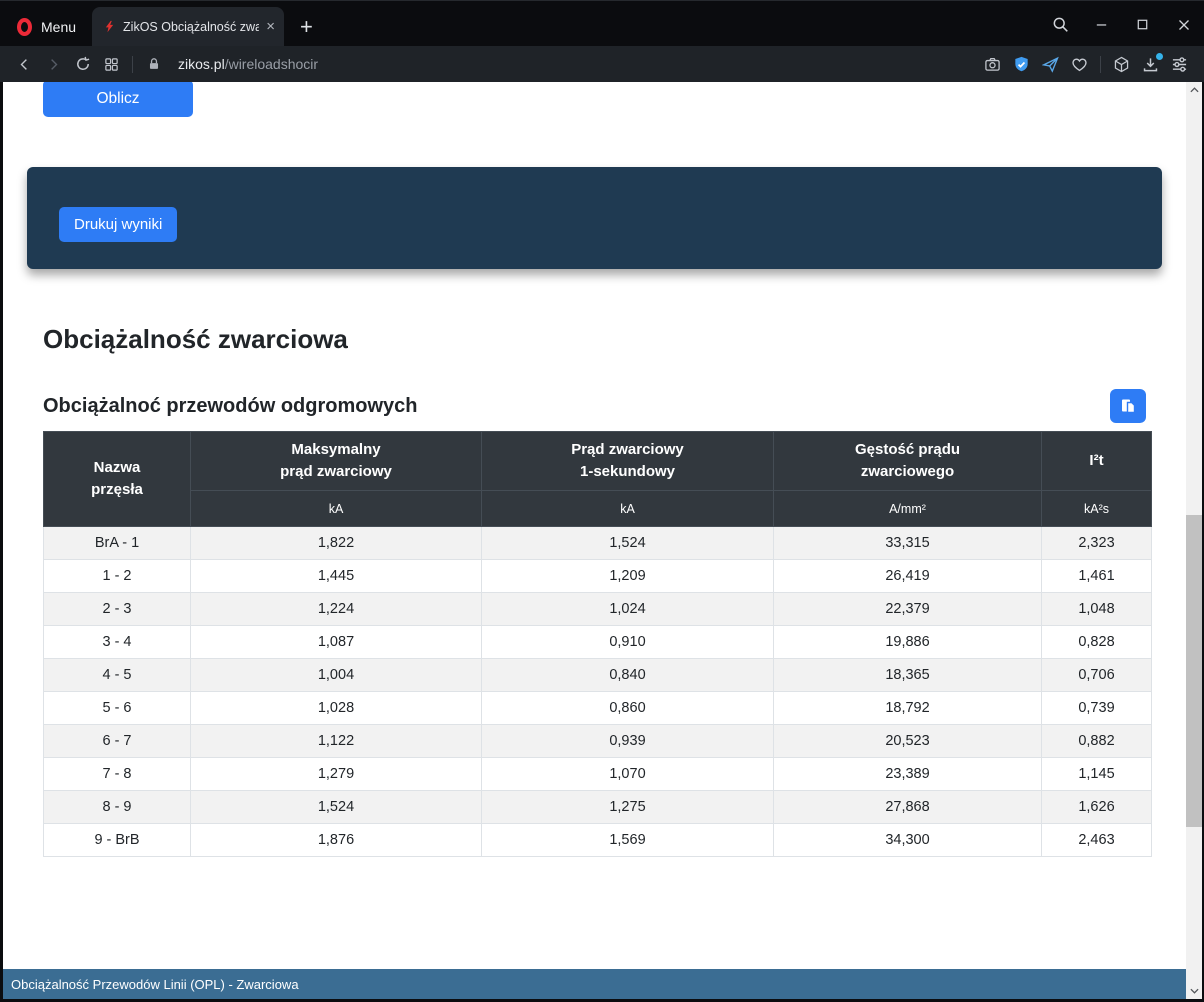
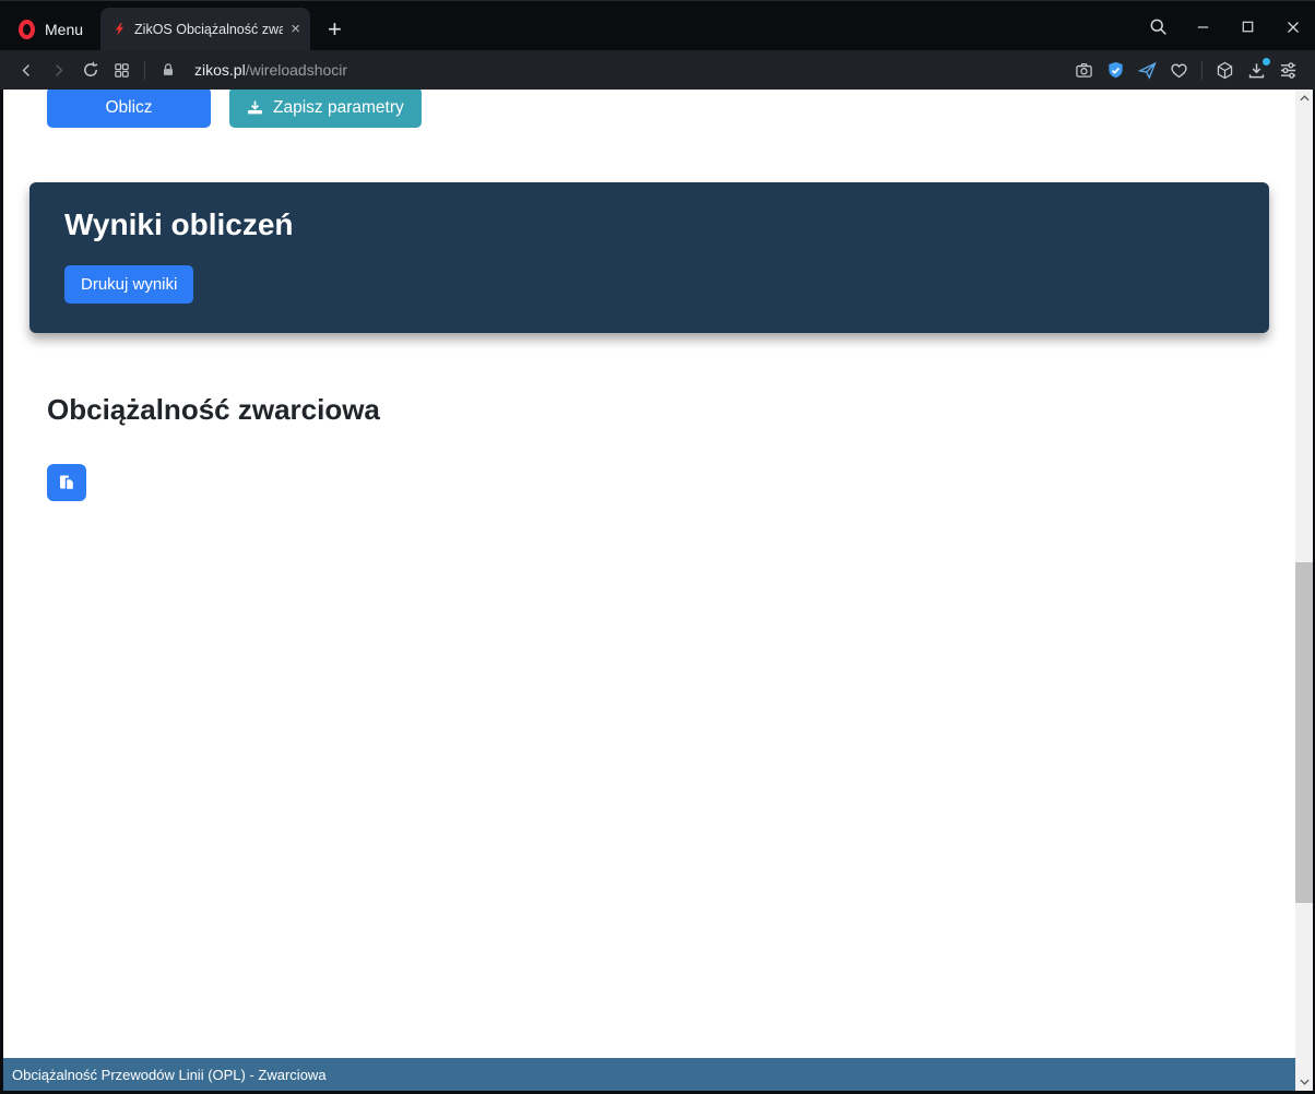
  Menu
  ZikOS Obciążalność zwa
  ×
  +
  zikos.pl/wireloadshocir
  Oblicz
+ Zapisz parametry
+ Wyniki obliczeń
  Drukuj wyniki
  Obciążalność zwarciowa
- Obciążalnoć przewodów odgromowych
- Nazwaprzęsła	Maksymalnyprąd zwarciowy	Prąd zwarciowy1-sekundowy	Gęstość prąduzwarciowego	I²t
- kA	kA	A/mm²	kA²s
- BrA - 1	1,822	1,524	33,315	2,323
- 1 - 2	1,445	1,209	26,419	1,461
- 2 - 3	1,224	1,024	22,379	1,048
- 3 - 4	1,087	0,910	19,886	0,828
- 4 - 5	1,004	0,840	18,365	0,706
- 5 - 6	1,028	0,860	18,792	0,739
- 6 - 7	1,122	0,939	20,523	0,882
- 7 - 8	1,279	1,070	23,389	1,145
- 8 - 9	1,524	1,275	27,868	1,626
- 9 - BrB	1,876	1,569	34,300	2,463
  Obciążalność Przewodów Linii (OPL) - Zwarciowa
